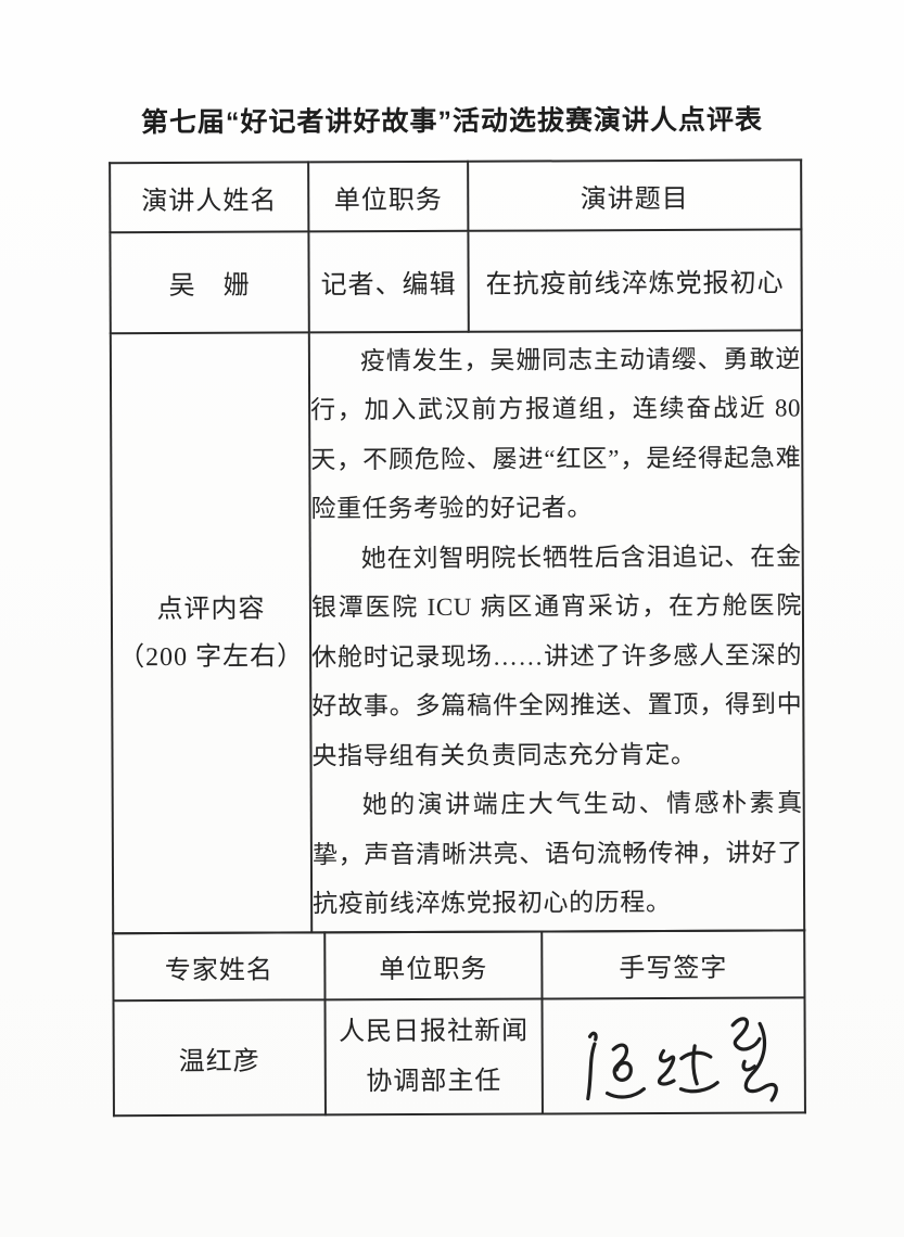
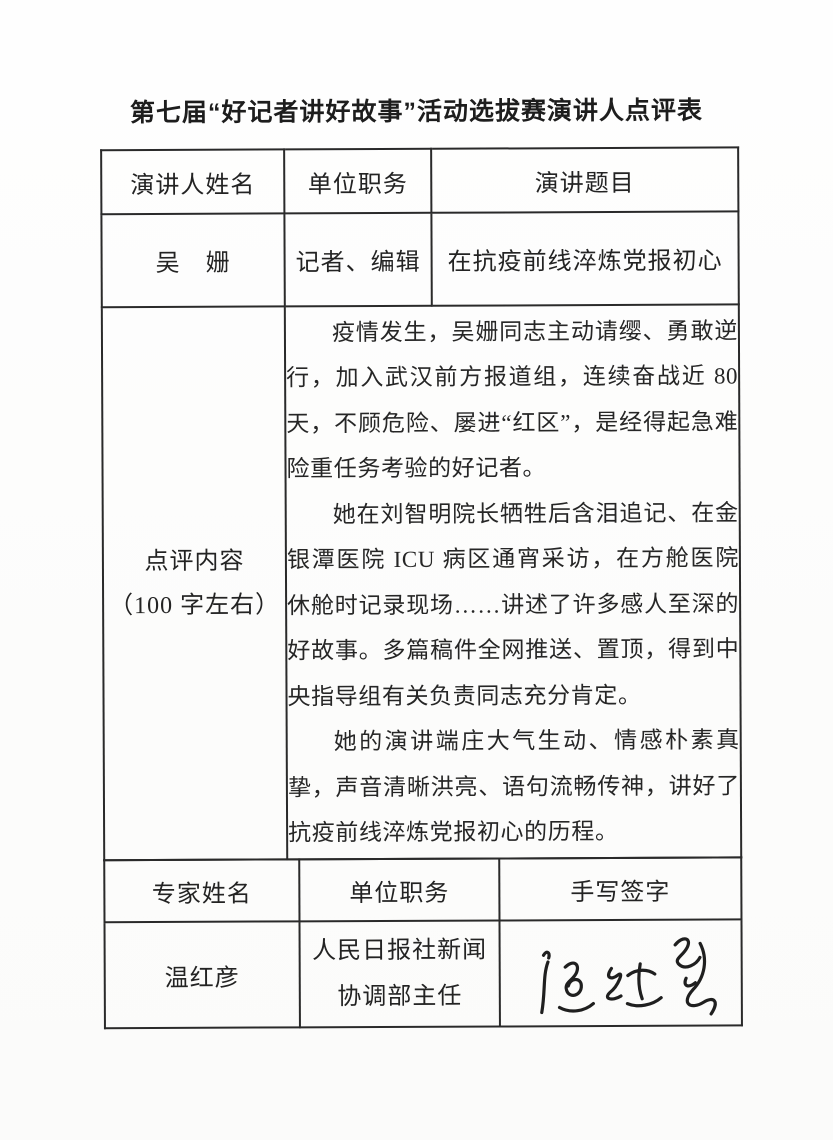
  第七届“好记者讲好故事”活动选拔赛演讲人点评表
  演讲人姓名	单位职务	演讲题目
  吴 姗	记者、编辑	在抗疫前线淬炼党报初心
- 点评内容 （200 字左右）	疫情发生，吴姗同志主动请缨、勇敢逆行，加入武汉前方报道组，连续奋战近 80 天，不顾危险、屡进“红区”，是经得起急难险重任务考验的好记者。 她在刘智明院长牺牲后含泪追记、在金银潭医院 ICU 病区通宵采访，在方舱医院休舱时记录现场……讲述了许多感人至深的好故事。多篇稿件全网推送、置顶，得到中央指导组有关负责同志充分肯定。 她的演讲端庄大气生动、情感朴素真挚，声音清晰洪亮、语句流畅传神，讲好了抗疫前线淬炼党报初心的历程。
+ 点评内容 （100 字左右）	疫情发生，吴姗同志主动请缨、勇敢逆行，加入武汉前方报道组，连续奋战近 80 天，不顾危险、屡进“红区”，是经得起急难险重任务考验的好记者。 她在刘智明院长牺牲后含泪追记、在金银潭医院 ICU 病区通宵采访，在方舱医院休舱时记录现场……讲述了许多感人至深的好故事。多篇稿件全网推送、置顶，得到中央指导组有关负责同志充分肯定。 她的演讲端庄大气生动、情感朴素真挚，声音清晰洪亮、语句流畅传神，讲好了抗疫前线淬炼党报初心的历程。
  专家姓名	单位职务	手写签字
  温红彦	人民日报社新闻 协调部主任
